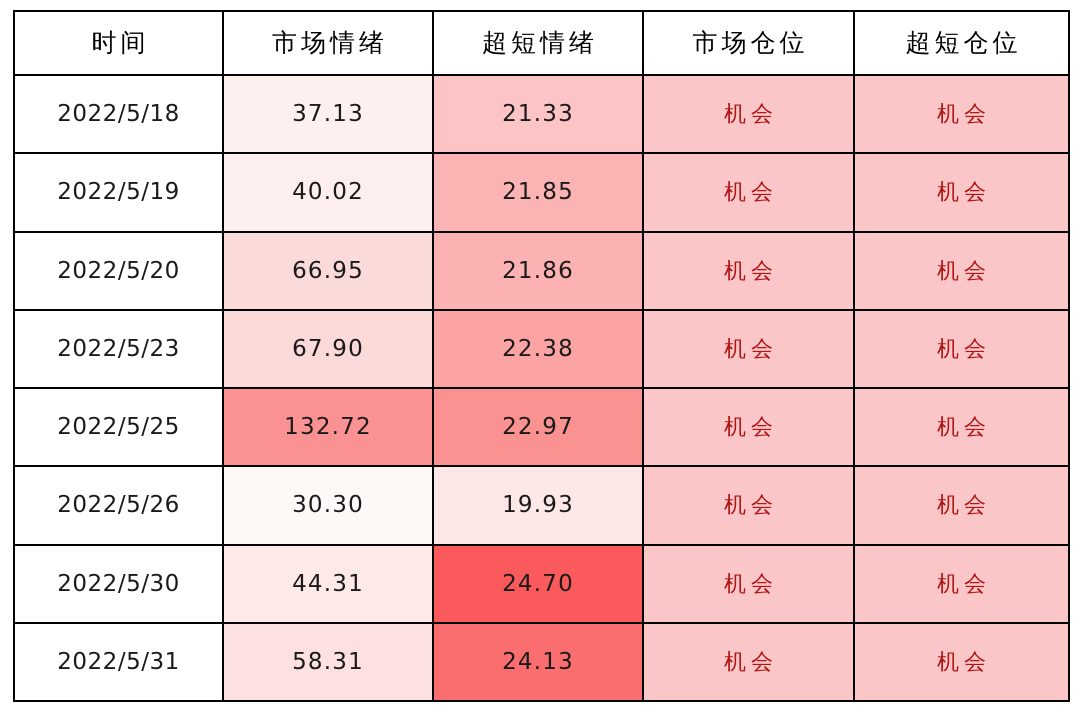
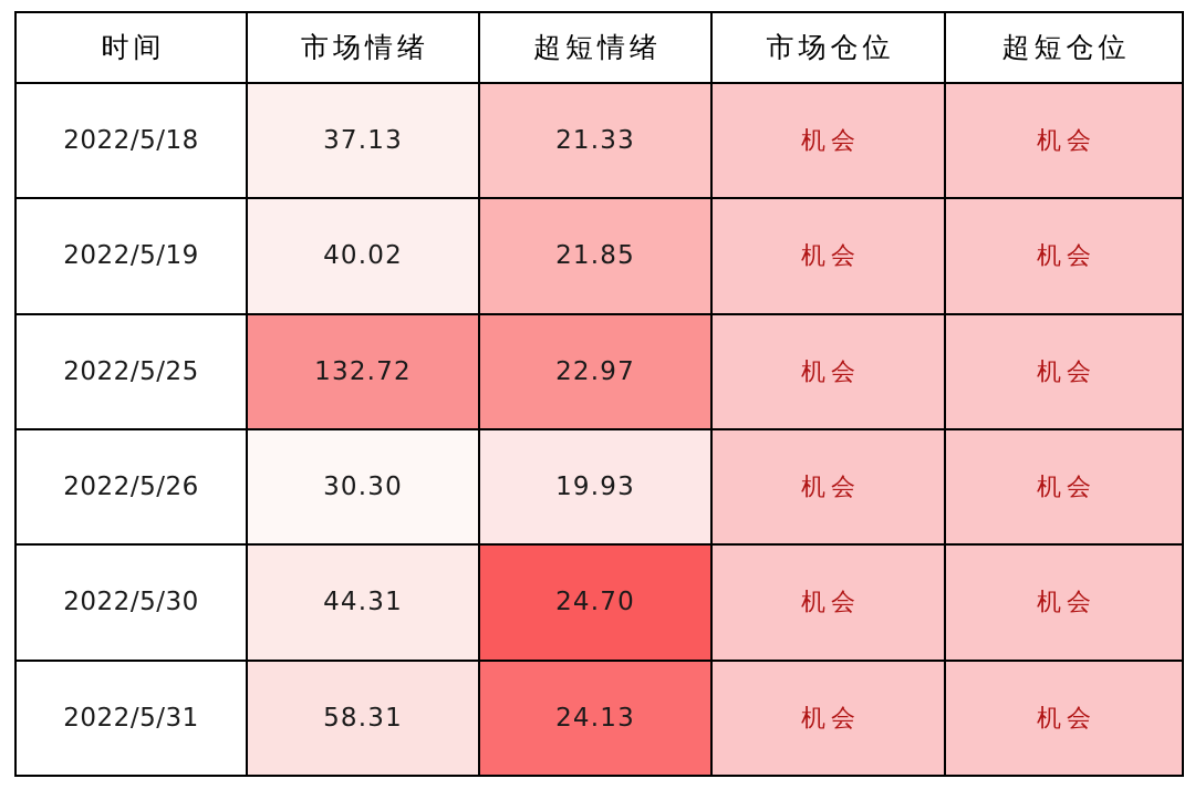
  时间	市场情绪	超短情绪	市场仓位	超短仓位
  2022/5/18	37.13	21.33	机会	机会
  2022/5/19	40.02	21.85	机会	机会
- 2022/5/20	66.95	21.86	机会	机会
- 2022/5/23	67.90	22.38	机会	机会
  2022/5/25	132.72	22.97	机会	机会
  2022/5/26	30.30	19.93	机会	机会
  2022/5/30	44.31	24.70	机会	机会
  2022/5/31	58.31	24.13	机会	机会
